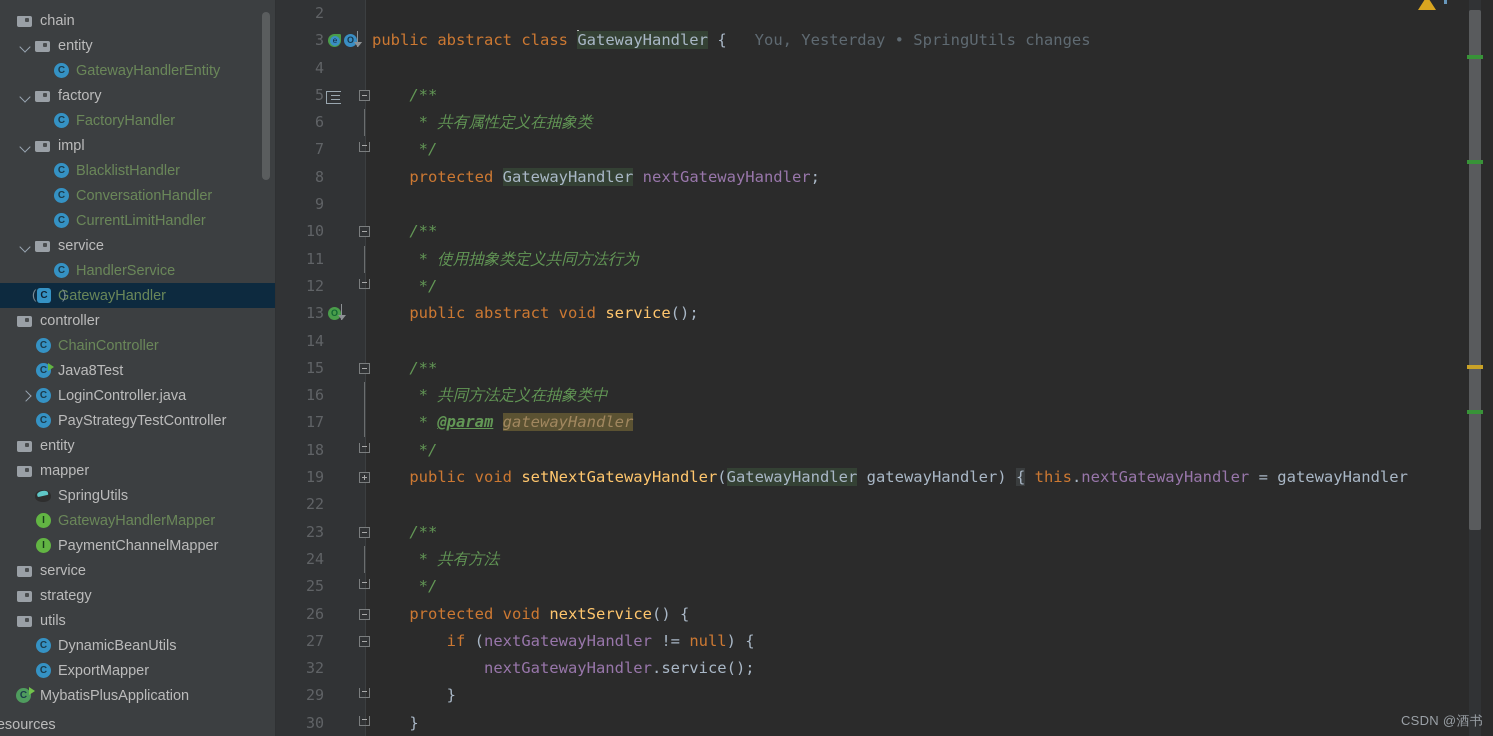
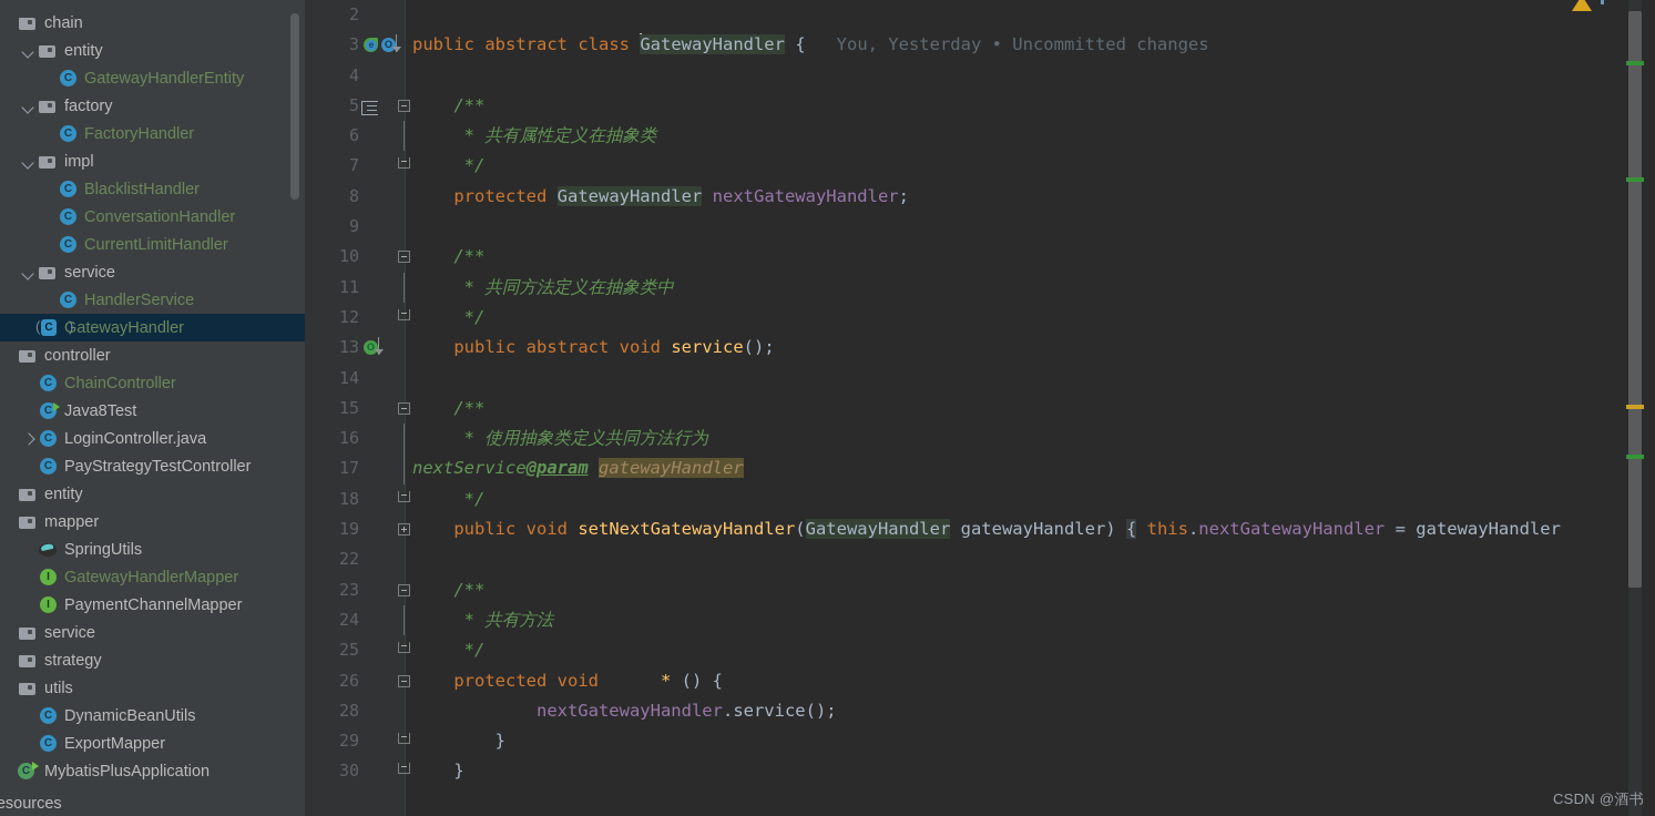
  chain
  entity
  GatewayHandlerEntity
  factory
  FactoryHandler
  impl
  BlacklistHandler
  ConversationHandler
  CurrentLimitHandler
  service
  HandlerService
  tewayHandler
  controller
  ChainController
  Java8Test
  LoginController.java
  PayStrategyTestController
  entity
  mapper
  SpringUtils
  GatewayHandlerMapper
  PaymentChannelMapper
  service
  strategy
  utils
  DynamicBeanUtils
  ExportMapper
  MybatisPlusApplication
  esources
  2
  3
- public abstract class GatewayHandler { You, Yesterday • SpringUtils changes
+ public abstract class GatewayHandler { You, Yesterday • Uncommitted changes
  4
  5
  /**
  6
  * 共有属性定义在抽象类
  7
  */
  8
  protected GatewayHandler nextGatewayHandler;
  9
  10
  /**
  11
- * 使用抽象类定义共同方法行为
+ * 共同方法定义在抽象类中
  12
  */
  13
  public abstract void service();
  14
  15
  /**
  16
- * 共同方法定义在抽象类中
+ * 使用抽象类定义共同方法行为
  17
- * @param gatewayHandler
+ nextService@param gatewayHandler
  18
  */
  19
  public void setNextGatewayHandler(GatewayHandler gatewayHandler) { this.nextGatewayHandler = gatewayHandler
  22
  23
  /**
  24
  * 共有方法
  25
  */
  26
- protected void nextService() {
+ protected void * () {
- 27
- if (nextGatewayHandler != null) {
- 32
+ 28
  nextGatewayHandler.service();
  29
  }
  30
  }
  CSDN @酒书
